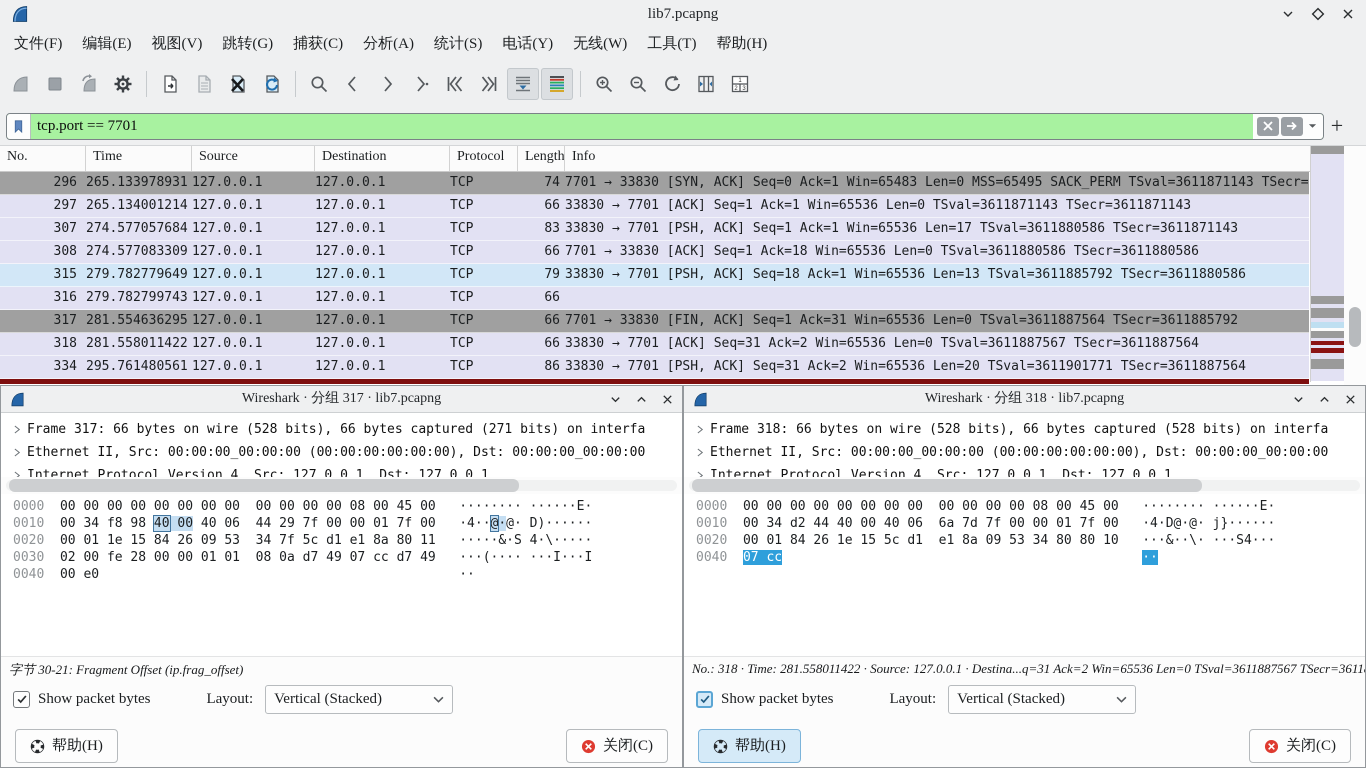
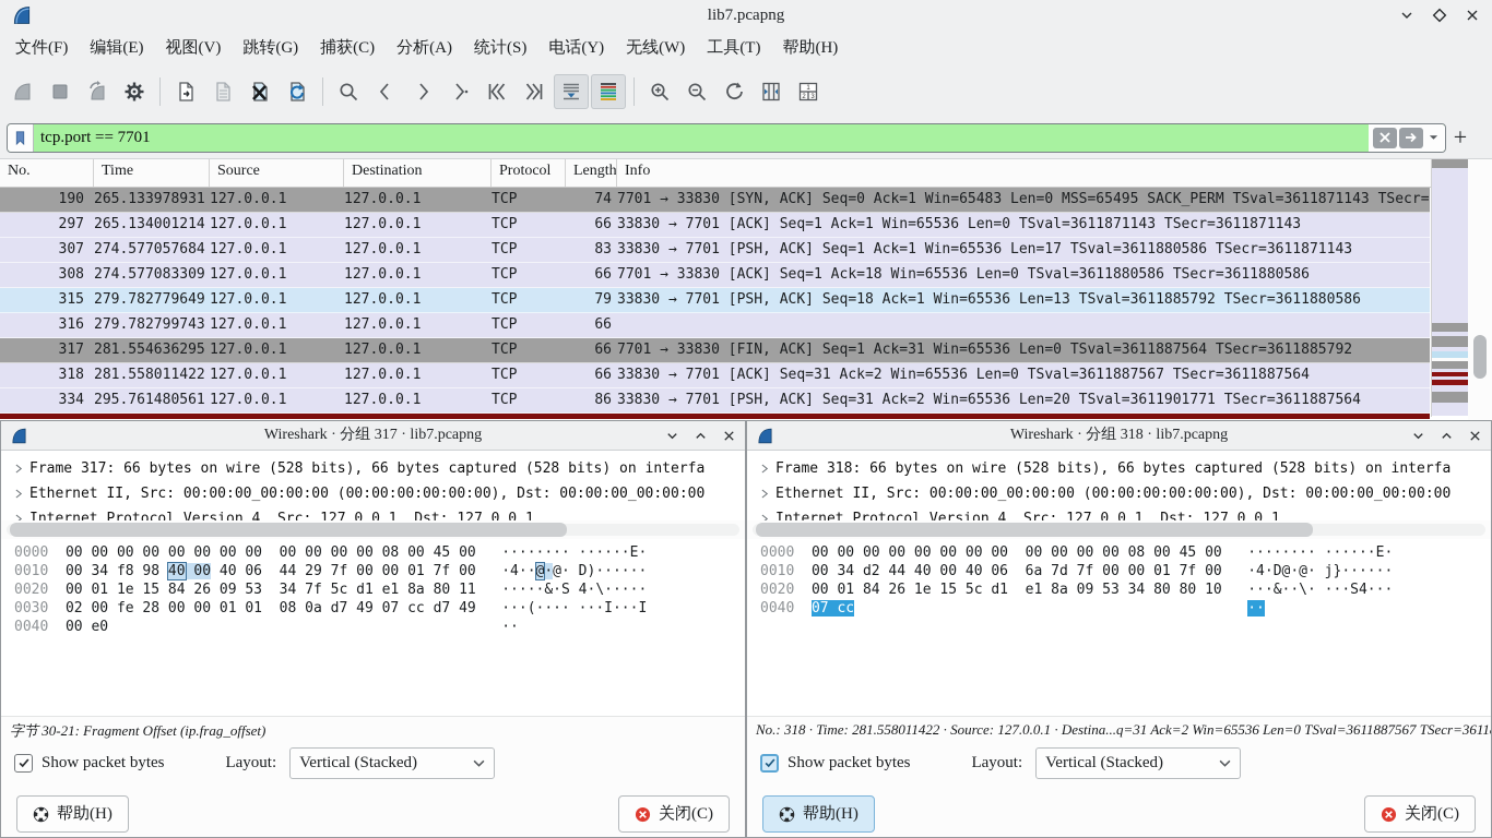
  lib7.pcapng
  文件(F)
  编辑(E)
  视图(V)
  跳转(G)
  捕获(C)
  分析(A)
  统计(S)
  电话(Y)
  无线(W)
  工具(T)
  帮助(H)
  tcp.port == 7701
  +
  No.
  Time
  Source
  Destination
  Protocol
  Length
  Info
- 296
+ 190
  265.133978931
  127.0.0.1
  127.0.0.1
  TCP
  74
  7701 → 33830 [SYN, ACK] Seq=0 Ack=1 Win=65483 Len=0 MSS=65495 SACK_PERM TSval=3611871143 TSecr=
  297
  265.134001214
  127.0.0.1
  127.0.0.1
  TCP
  66
  33830 → 7701 [ACK] Seq=1 Ack=1 Win=65536 Len=0 TSval=3611871143 TSecr=3611871143
  307
  274.577057684
  127.0.0.1
  127.0.0.1
  TCP
  83
  33830 → 7701 [PSH, ACK] Seq=1 Ack=1 Win=65536 Len=17 TSval=3611880586 TSecr=3611871143
  308
  274.577083309
  127.0.0.1
  127.0.0.1
  TCP
  66
  7701 → 33830 [ACK] Seq=1 Ack=18 Win=65536 Len=0 TSval=3611880586 TSecr=3611880586
  315
  279.782779649
  127.0.0.1
  127.0.0.1
  TCP
  79
  33830 → 7701 [PSH, ACK] Seq=18 Ack=1 Win=65536 Len=13 TSval=3611885792 TSecr=3611880586
  316
  279.782799743
  127.0.0.1
  127.0.0.1
  TCP
  66
  317
  281.554636295
  127.0.0.1
  127.0.0.1
  TCP
  66
  7701 → 33830 [FIN, ACK] Seq=1 Ack=31 Win=65536 Len=0 TSval=3611887564 TSecr=3611885792
  318
  281.558011422
  127.0.0.1
  127.0.0.1
  TCP
  66
  33830 → 7701 [ACK] Seq=31 Ack=2 Win=65536 Len=0 TSval=3611887567 TSecr=3611887564
  334
  295.761480561
  127.0.0.1
  127.0.0.1
  TCP
  86
  33830 → 7701 [PSH, ACK] Seq=31 Ack=2 Win=65536 Len=20 TSval=3611901771 TSecr=3611887564
  Wireshark · 分组 317 · lib7.pcapng
- Frame 317: 66 bytes on wire (528 bits), 66 bytes captured (271 bits) on interfa
+ Frame 317: 66 bytes on wire (528 bits), 66 bytes captured (528 bits) on interfa
  Ethernet II, Src: 00:00:00_00:00:00 (00:00:00:00:00:00), Dst: 00:00:00_00:00:00
  Internet Protocol Version 4, Src: 127.0.0.1, Dst: 127.0.0.1
  0000 00 00 00 00 00 00 00 00 00 00 00 00 08 00 45 00 ········ ······E·
  0010 00 34 f8 98 40 00 40 06 44 29 7f 00 00 01 7f 00 ·4··@·@· D)······
  0020 00 01 1e 15 84 26 09 53 34 7f 5c d1 e1 8a 80 11 ·····&·S 4·\·····
  0030 02 00 fe 28 00 00 01 01 08 0a d7 49 07 cc d7 49 ···(···· ···I···I
  0040 00 e0 ··
  字节 30-21: Fragment Offset (ip.frag_offset)
  Show packet bytes
  Layout:
  Vertical (Stacked)
  帮助(H)
  关闭(C)
  Wireshark · 分组 318 · lib7.pcapng
  Frame 318: 66 bytes on wire (528 bits), 66 bytes captured (528 bits) on interfa
  Ethernet II, Src: 00:00:00_00:00:00 (00:00:00:00:00:00), Dst: 00:00:00_00:00:00
  Internet Protocol Version 4, Src: 127.0.0.1, Dst: 127.0.0.1
  0000 00 00 00 00 00 00 00 00 00 00 00 00 08 00 45 00 ········ ······E·
  0010 00 34 d2 44 40 00 40 06 6a 7d 7f 00 00 01 7f 00 ·4·D@·@· j}······
  0020 00 01 84 26 1e 15 5c d1 e1 8a 09 53 34 80 80 10 ···&··\· ···S4···
  0040 07 cc ··
  No.: 318 · Time: 281.558011422 · Source: 127.0.0.1 · Destina...q=31 Ack=2 Win=65536 Len=0 TSval=3611887567 TSecr=3611
  Show packet bytes
  Layout:
  Vertical (Stacked)
  帮助(H)
  关闭(C)
